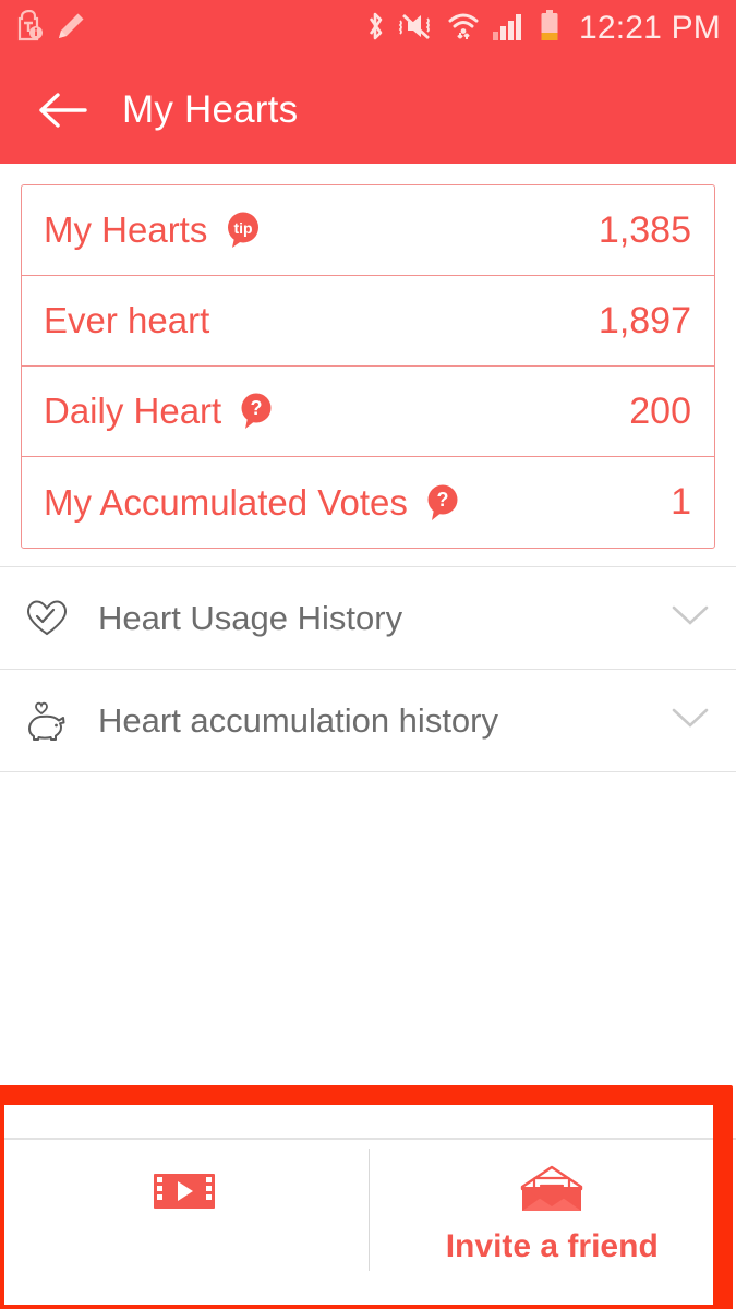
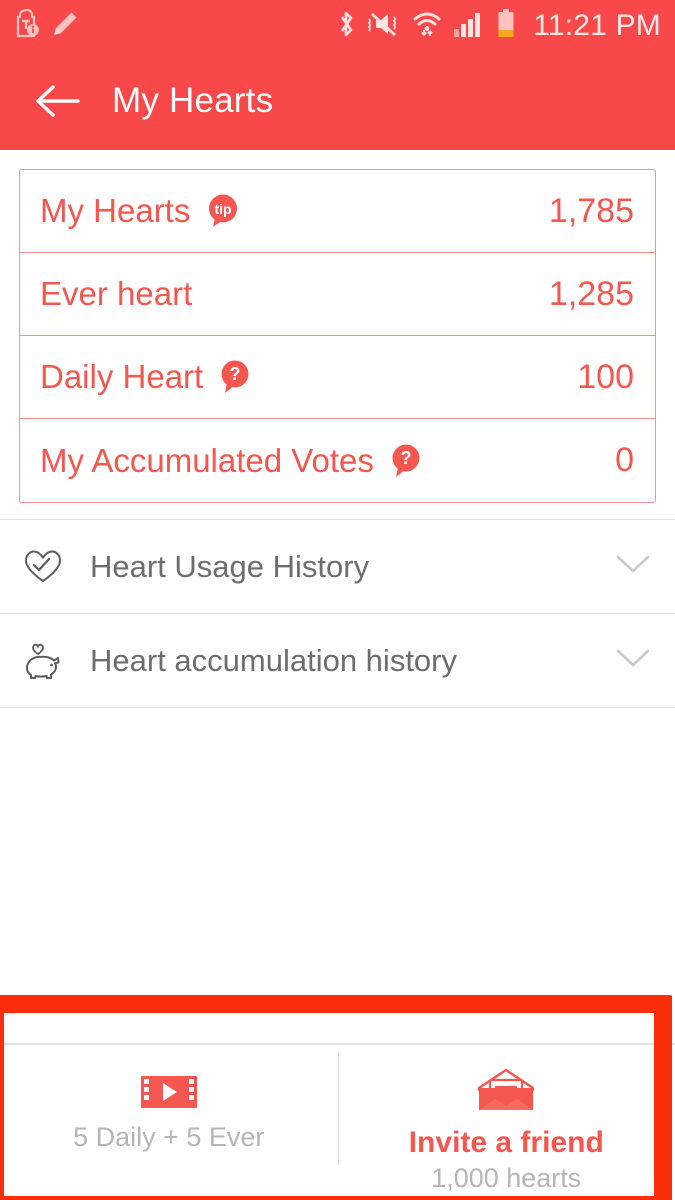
- 12:21 PM
+ 11:21 PM
  My Hearts
  My Hearts
  tip
- 1,385
+ 1,785
  Ever heart
- 1,897
+ 1,285
  Daily Heart
  ?
- 200
+ 100
  My Accumulated Votes
  ?
- 1
+ 0
  Heart Usage History
  Heart accumulation history
+ 5 Daily + 5 Ever
  Invite a friend
+ 1,000 hearts
